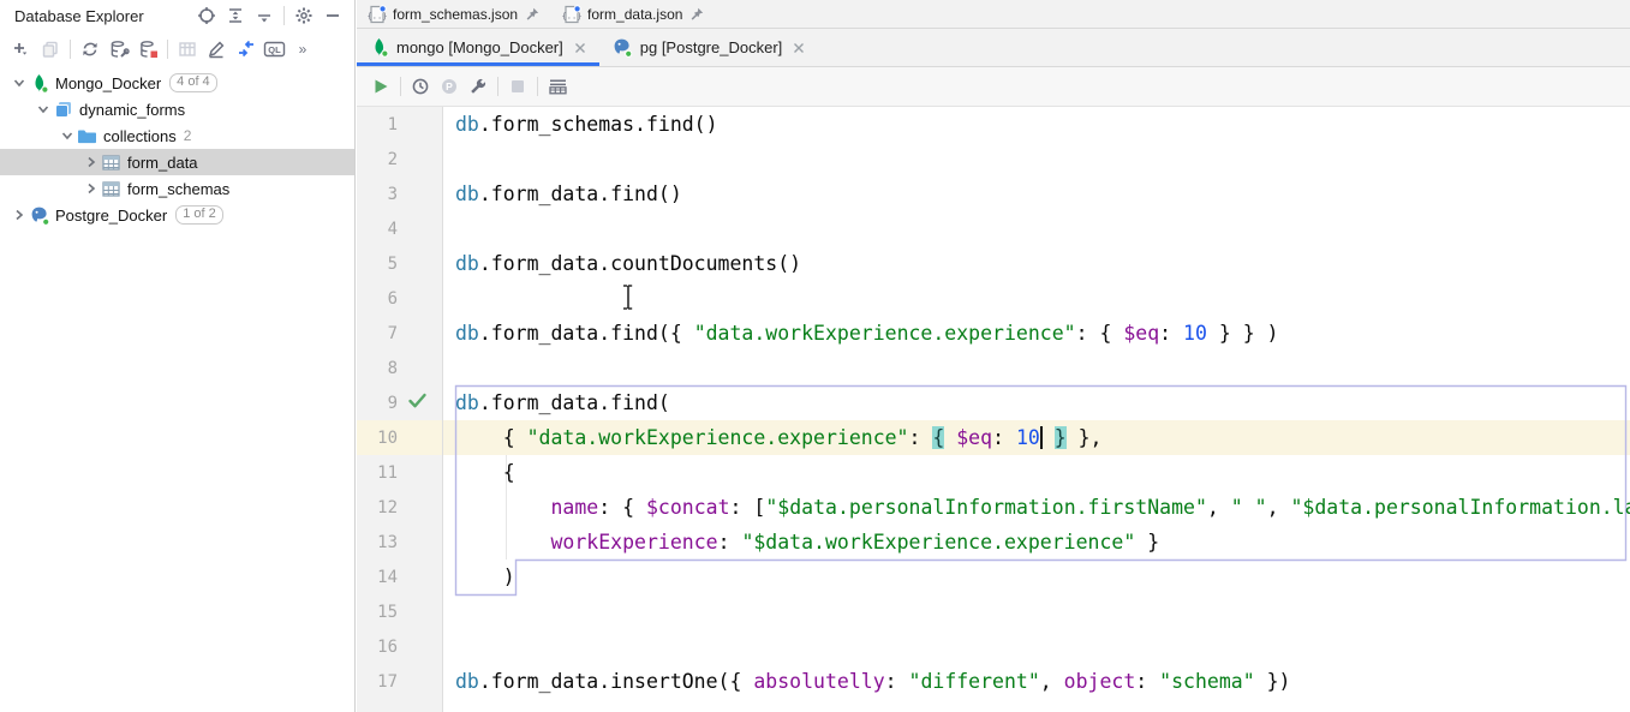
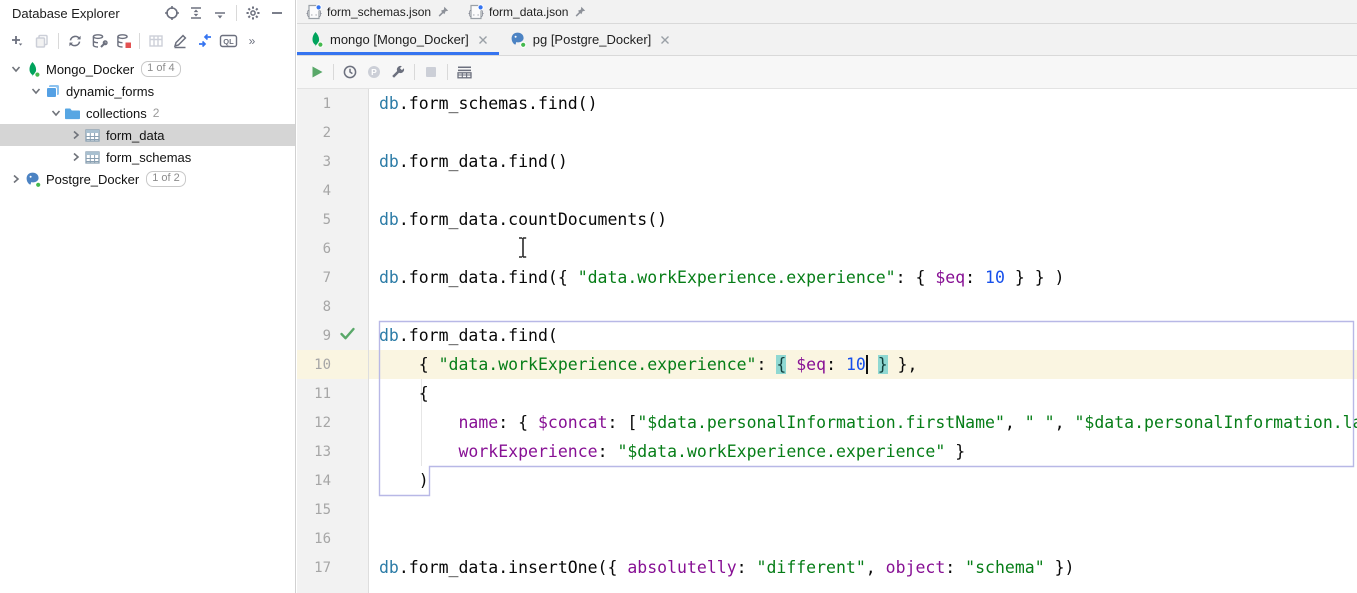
  Database Explorer
  QL
  »
  Mongo_Docker
- 4 of 4
+ 1 of 4
  dynamic_forms
  collections
  2
  form_data
  form_schemas
  Postgre_Docker
  1 of 2
  {..}
  form_schemas.json
  {..}
  form_data.json
  mongo [Mongo_Docker]
  pg [Postgre_Docker]
  P
  1
  2
  3
  4
  5
  6
  7
  8
  9
  10
  11
  12
  13
  14
  15
  16
  17
  db.form_schemas.find()
  db.form_data.find()
  db.form_data.countDocuments()
  db.form_data.find({ "data.workExperience.experience": { $eq: 10 } } )
  db.form_data.find(
  { "data.workExperience.experience": { $eq: 10 } },
  {
  name: { $concat: ["$data.personalInformation.firstName", " ", "$data.personalInformation.l
  workExperience: "$data.workExperience.experience" }
  )
  db.form_data.insertOne({ absolutelly: "different", object: "schema" })
